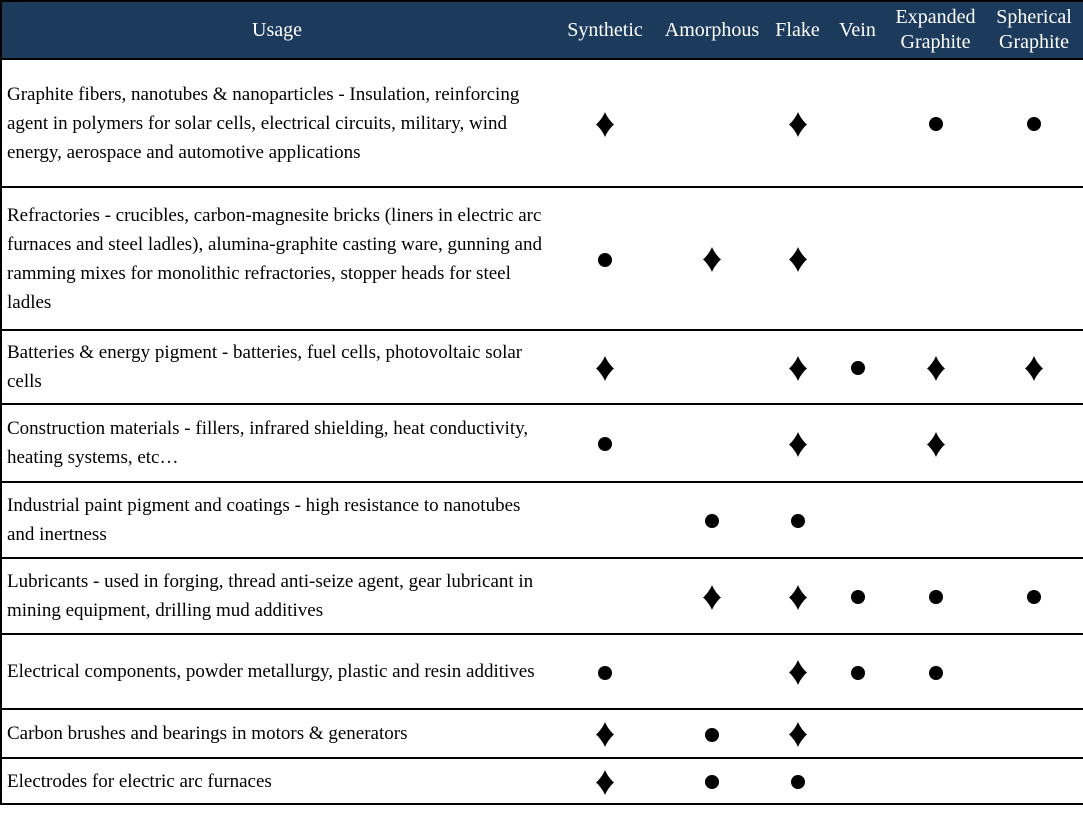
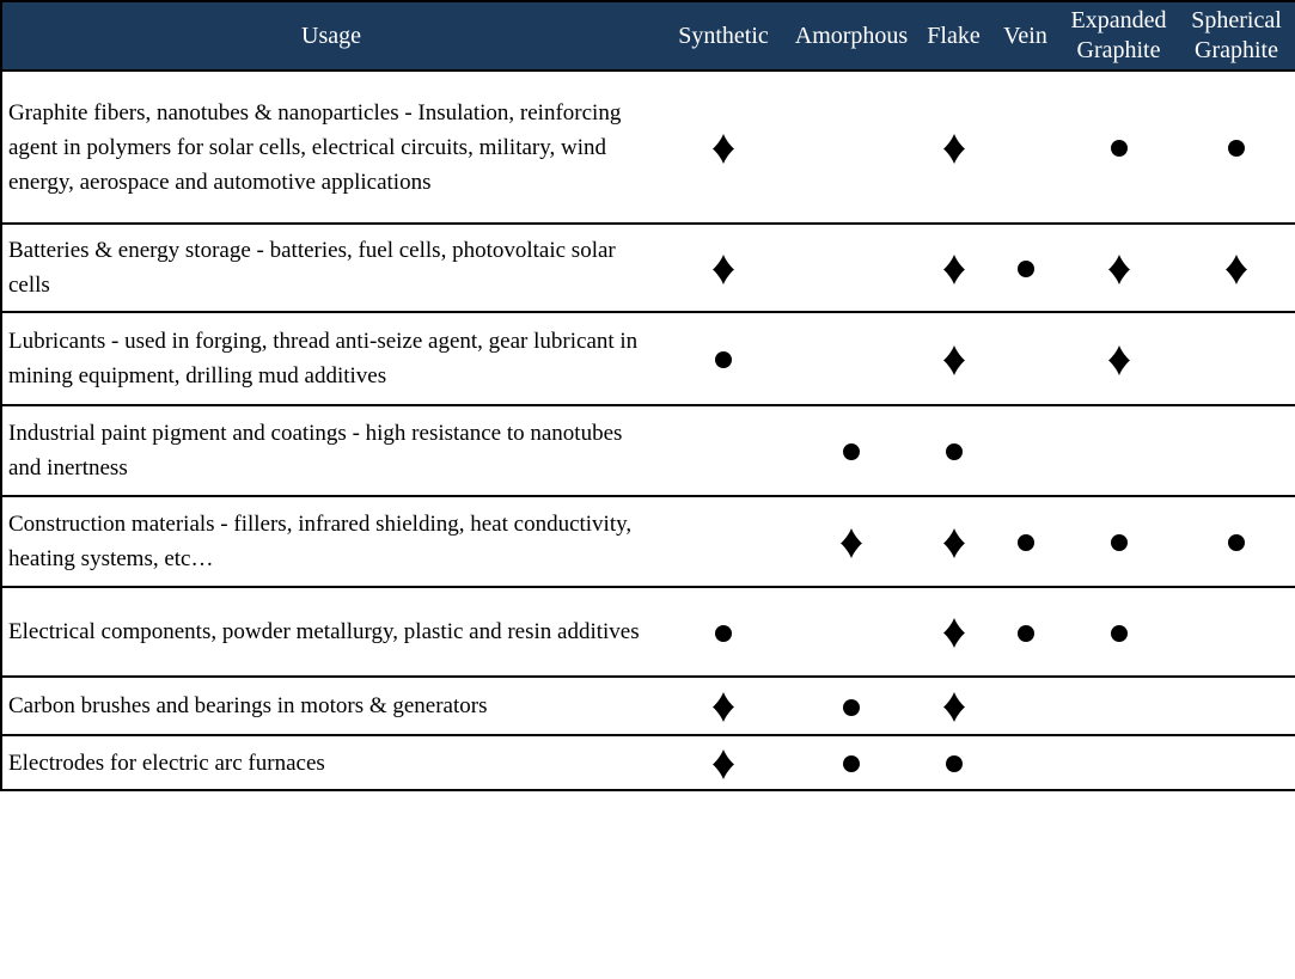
  Usage	Synthetic	Amorphous	Flake	Vein	Expanded Graphite	Spherical Graphite
  Graphite fibers, nanotubes & nanoparticles - Insulation, reinforcing agent in polymers for solar cells, electrical circuits, military, wind energy, aerospace and automotive applications
- Refractories - crucibles, carbon-magnesite bricks (liners in electric arc furnaces and steel ladles), alumina-graphite casting ware, gunning and ramming mixes for monolithic refractories, stopper heads for steel ladles
- Batteries & energy pigment - batteries, fuel cells, photovoltaic solar cells
+ Batteries & energy storage - batteries, fuel cells, photovoltaic solar cells
- Construction materials - fillers, infrared shielding, heat conductivity, heating systems, etc…
+ Lubricants - used in forging, thread anti-seize agent, gear lubricant in mining equipment, drilling mud additives
  Industrial paint pigment and coatings - high resistance to nanotubes and inertness
- Lubricants - used in forging, thread anti-seize agent, gear lubricant in mining equipment, drilling mud additives
+ Construction materials - fillers, infrared shielding, heat conductivity, heating systems, etc…
  Electrical components, powder metallurgy, plastic and resin additives
  Carbon brushes and bearings in motors & generators
  Electrodes for electric arc furnaces
